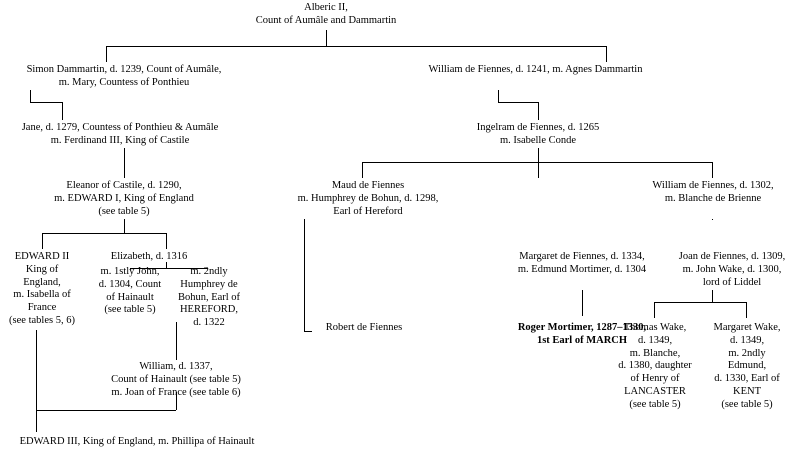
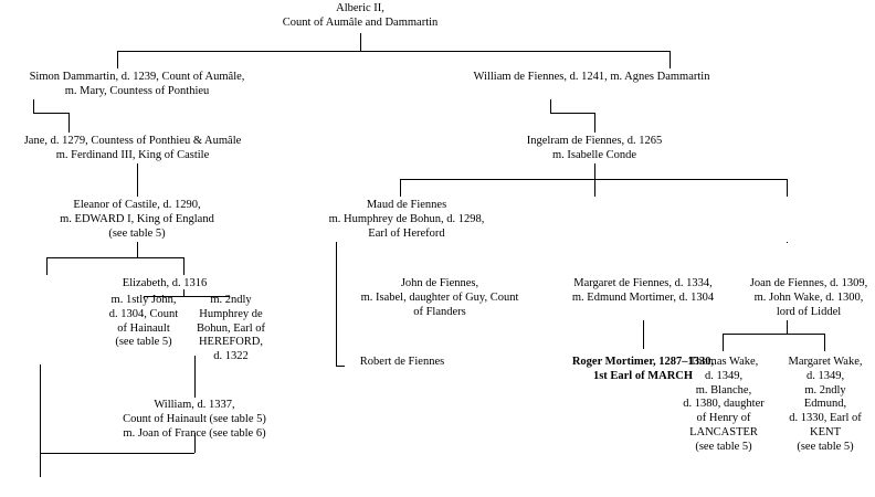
  Alberic II,
  Count of Aumâle and Dammartin
  Simon Dammartin, d. 1239, Count of Aumâle,
  m. Mary, Countess of Ponthieu
  William de Fiennes, d. 1241, m. Agnes Dammartin
  Jane, d. 1279, Countess of Ponthieu & Aumâle
  m. Ferdinand III, King of Castile
  Ingelram de Fiennes, d. 1265
  m. Isabelle Conde
  Eleanor of Castile, d. 1290,
  m. EDWARD I, King of England
  (see table 5)
  Maud de Fiennes
  m. Humphrey de Bohun, d. 1298,
  Earl of Hereford
- William de Fiennes, d. 1302,
- m. Blanche de Brienne
- EDWARD II
- King of
- England,
- m. Isabella of
- France
- (see tables 5, 6)
  Elizabeth, d. 1316
  m. 1stly John,
  d. 1304, Count
  of Hainault
  (see table 5)
  m. 2ndly
  Humphrey de
  Bohun, Earl of
  HEREFORD,
  d. 1322
+ John de Fiennes,
+ m. Isabel, daughter of Guy, Count
+ of Flanders
  Margaret de Fiennes, d. 1334,
  m. Edmund Mortimer, d. 1304
  Joan de Fiennes, d. 1309,
  m. John Wake, d. 1300,
  lord of Liddel
  Robert de Fiennes
  Roger Mortimer, 1287–1330,
  1st Earl of MARCH
  Thomas Wake,
  d. 1349,
  m. Blanche,
  d. 1380, daughter
  of Henry of
  LANCASTER
  (see table 5)
  Margaret Wake,
  d. 1349,
  m. 2ndly
  Edmund,
  d. 1330, Earl of
  KENT
  (see table 5)
  William, d. 1337,
  Count of Hainault (see table 5)
  m. Joan of France (see table 6)
- EDWARD III, King of England, m. Phillipa of Hainault
